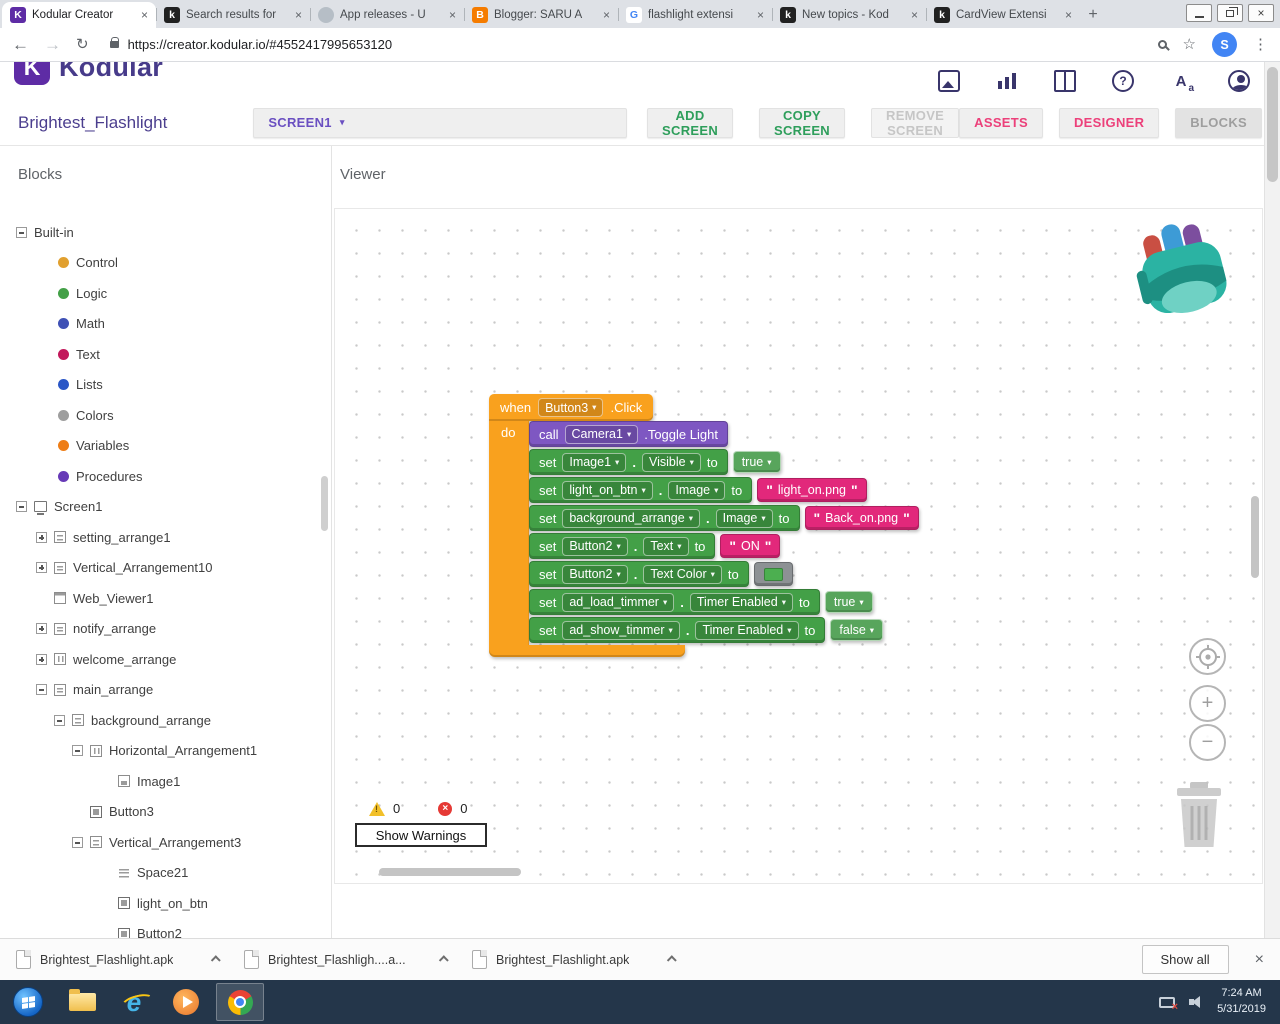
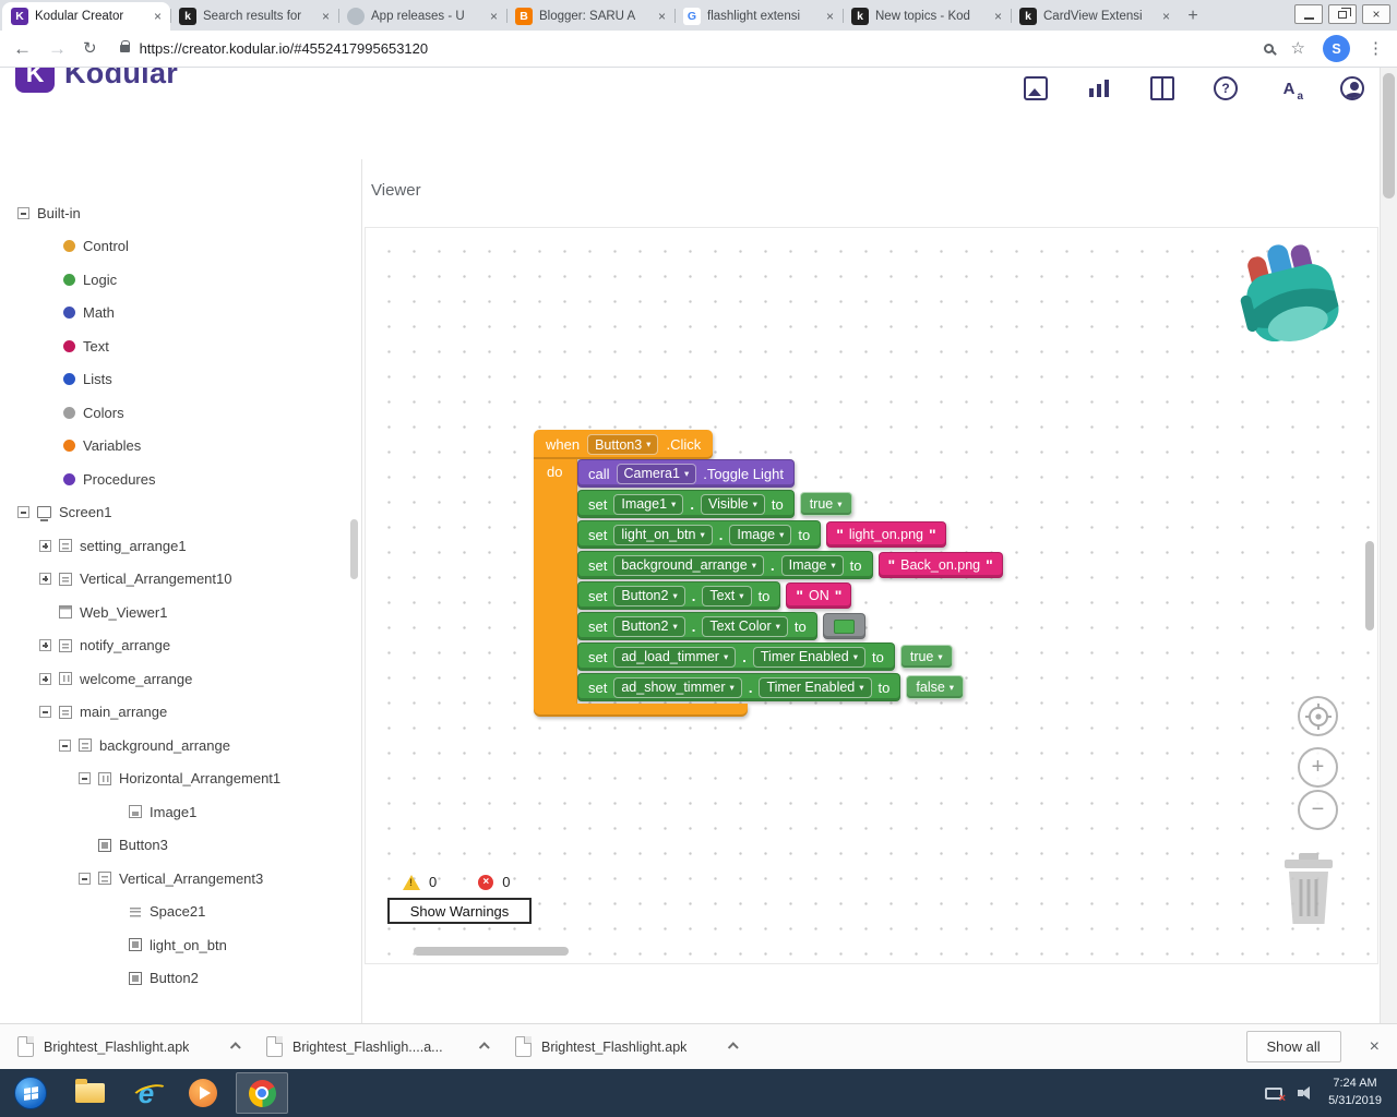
  K
  Kodular Creator
  ×
  k
  Search results for
  ×
  App releases - U
  ×
  B
  Blogger: SARU A
  ×
  G
  flashlight extensi
  ×
  k
  New topics - Kod
  ×
  k
  CardView Extensi
  ×
  +
  ×
  ←
  →
  ↻
  https://creator.kodular.io/#4552417995653120
  ☆
  S
  ⋮
  K
  Kodular
- Brightest_Flashlight
- SCREEN1
- ADD SCREEN
- COPY SCREEN
- REMOVE SCREEN
- ASSETS
- DESIGNER
- BLOCKS
- Blocks
  Built-in
  Control
  Logic
  Math
  Text
  Lists
  Colors
  Variables
  Procedures
  Screen1
  setting_arrange1
  Vertical_Arrangement10
  Web_Viewer1
  notify_arrange
  welcome_arrange
  main_arrange
  background_arrange
  Horizontal_Arrangement1
  Image1
  Button3
  Vertical_Arrangement3
  Space21
  light_on_btn
  Button2
  Viewer
  when
  Button3
  .Click
  do
  call
  Camera1
  .Toggle Light
  set
  Image1
  .
  Visible
  to
  true
  set
  light_on_btn
  .
  Image
  to
  "
  light_on.png
  "
  set
  background_arrange
  .
  Image
  to
  "
  Back_on.png
  "
  set
  Button2
  .
  Text
  to
  "
  ON
  "
  set
  Button2
  .
  Text Color
  to
  set
  ad_load_timmer
  .
  Timer Enabled
  to
  true
  set
  ad_show_timmer
  .
  Timer Enabled
  to
  false
  0
  0
  Show Warnings
  +
  −
  Brightest_Flashlight.apk
  Brightest_Flashligh....a...
  Brightest_Flashlight.apk
  Show all
  ×
  e
  7:24 AM
  5/31/2019
